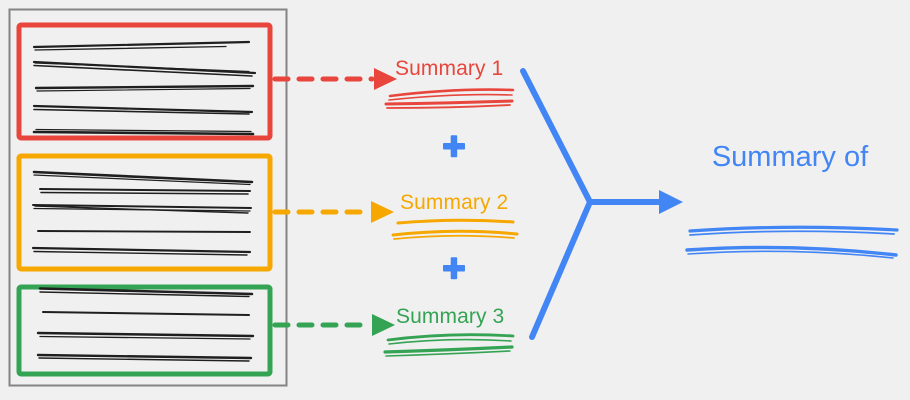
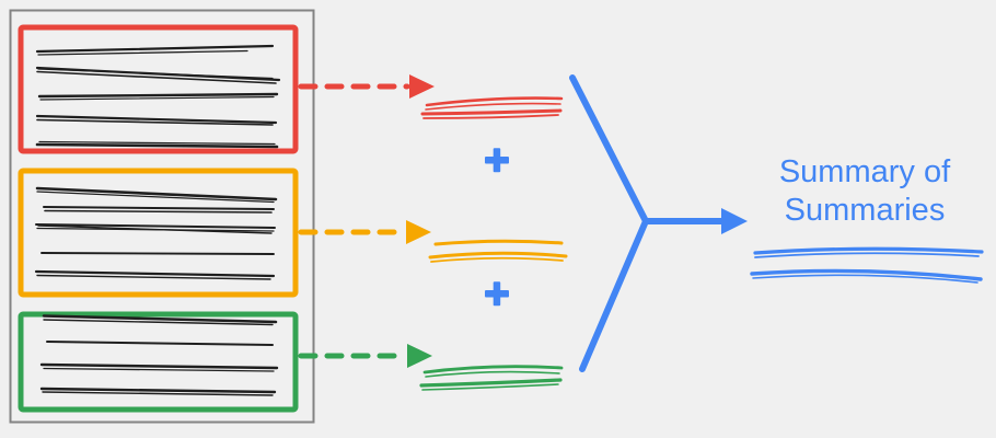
- Summary 1
- Summary 2
- Summary 3
  Summary of
+ Summaries
